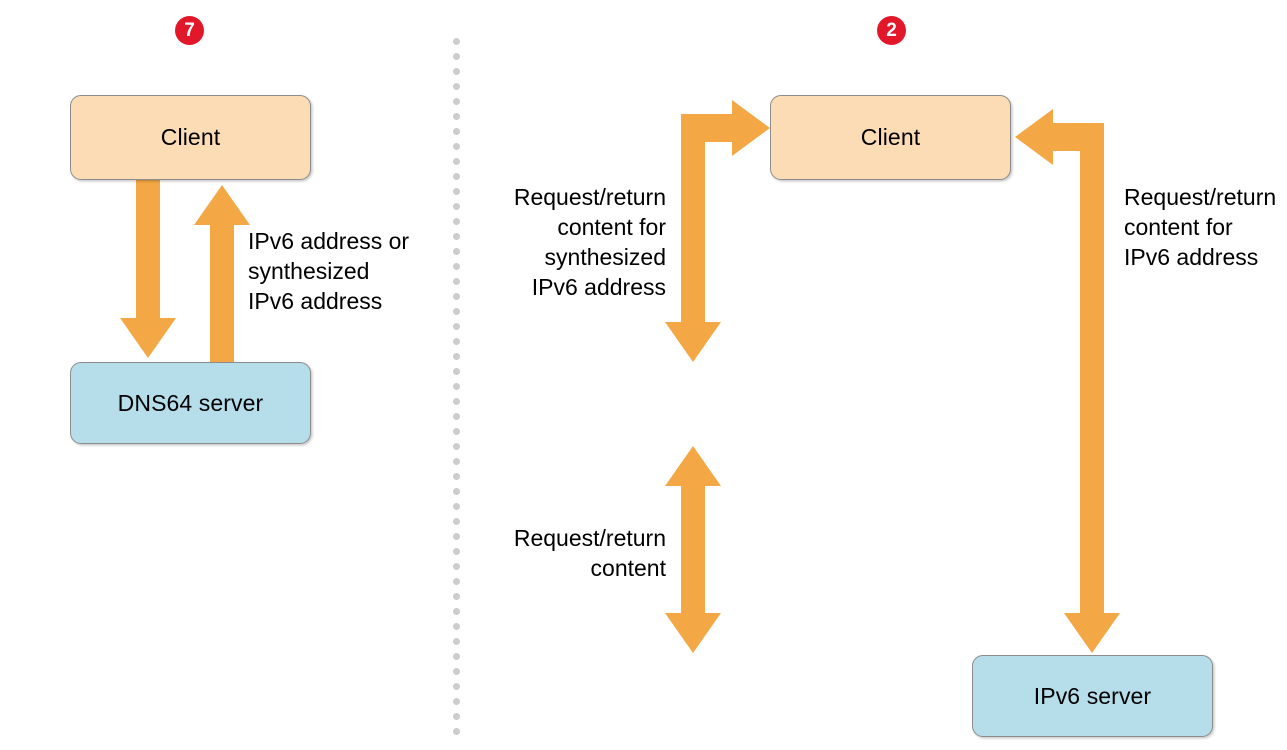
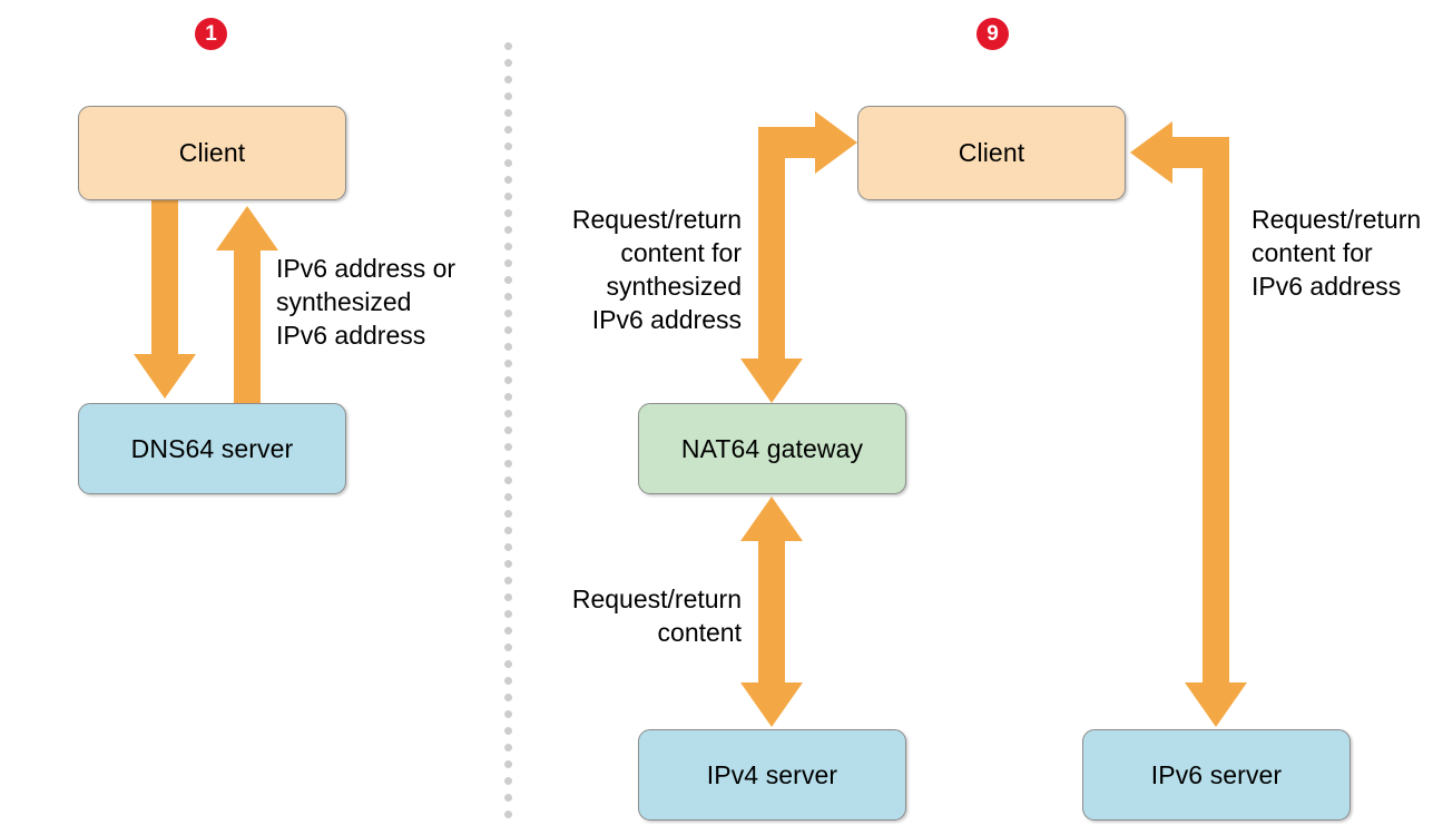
- 7
+ 1
- 2
+ 9
  Client
  DNS64 server
  Client
+ NAT64 gateway
+ IPv4 server
  IPv6 server
  IPv6 address or
  synthesized
  IPv6 address
  Request/return
  content for
  synthesized
  IPv6 address
  Request/return
  content
  Request/return
  content for
  IPv6 address
